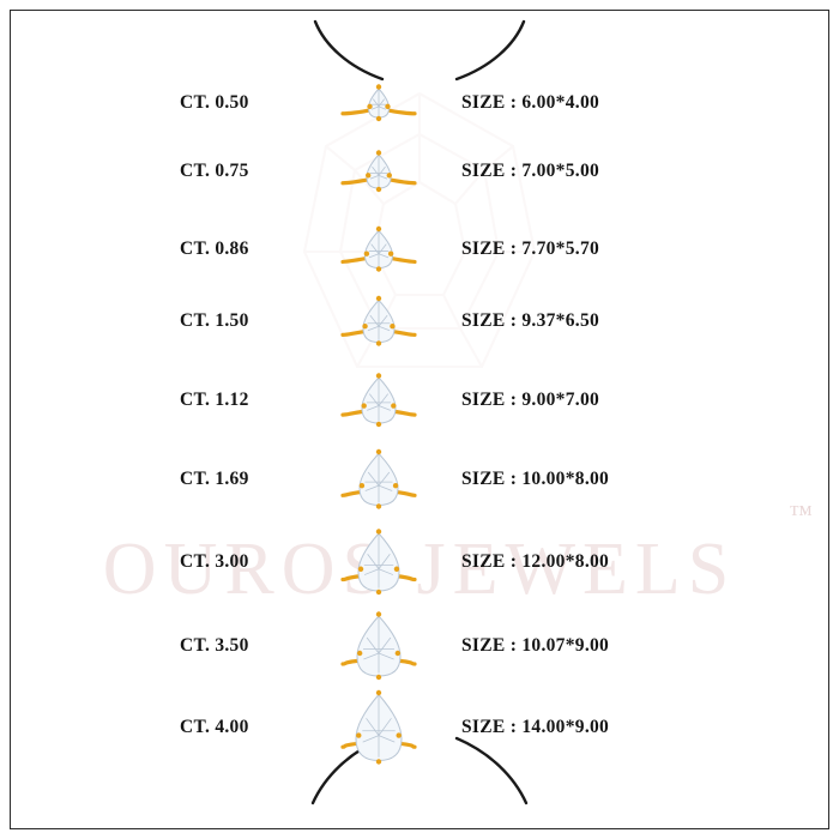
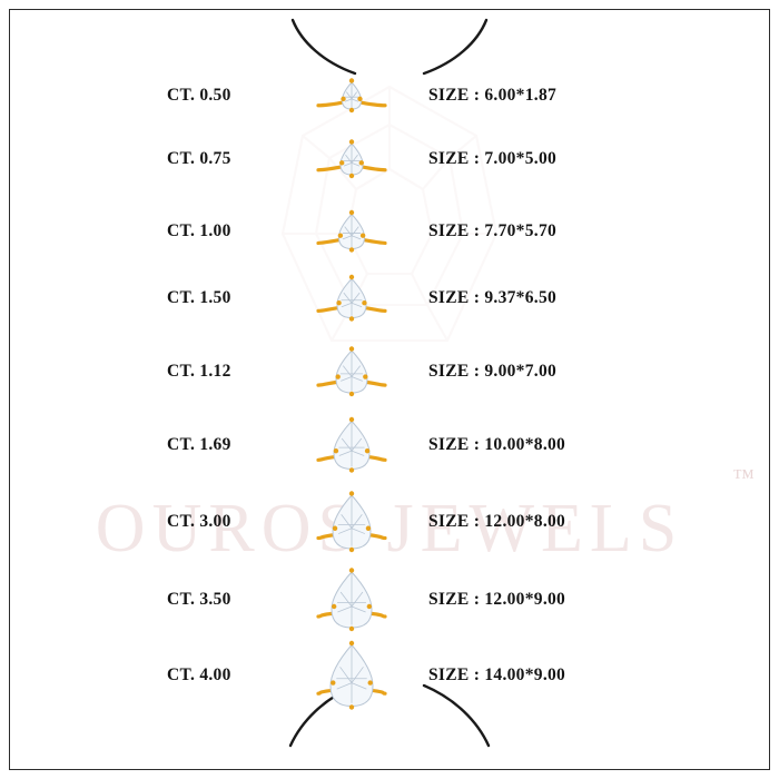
  OURO JEWELS
  ™
  CT. 0.50
- SIZE : 6.00*4.00
+ SIZE : 6.00*1.87
  CT. 0.75
  SIZE : 7.00*5.00
- CT. 0.86
+ CT. 1.00
  SIZE : 7.70*5.70
  CT. 1.50
  SIZE : 9.37*6.50
  CT. 1.12
  SIZE : 9.00*7.00
  CT. 1.69
  SIZE : 10.00*8.00
  CT. 3.00
  SIZE : 12.00*8.00
  CT. 3.50
- SIZE : 10.07*9.00
+ SIZE : 12.00*9.00
  CT. 4.00
  SIZE : 14.00*9.00
